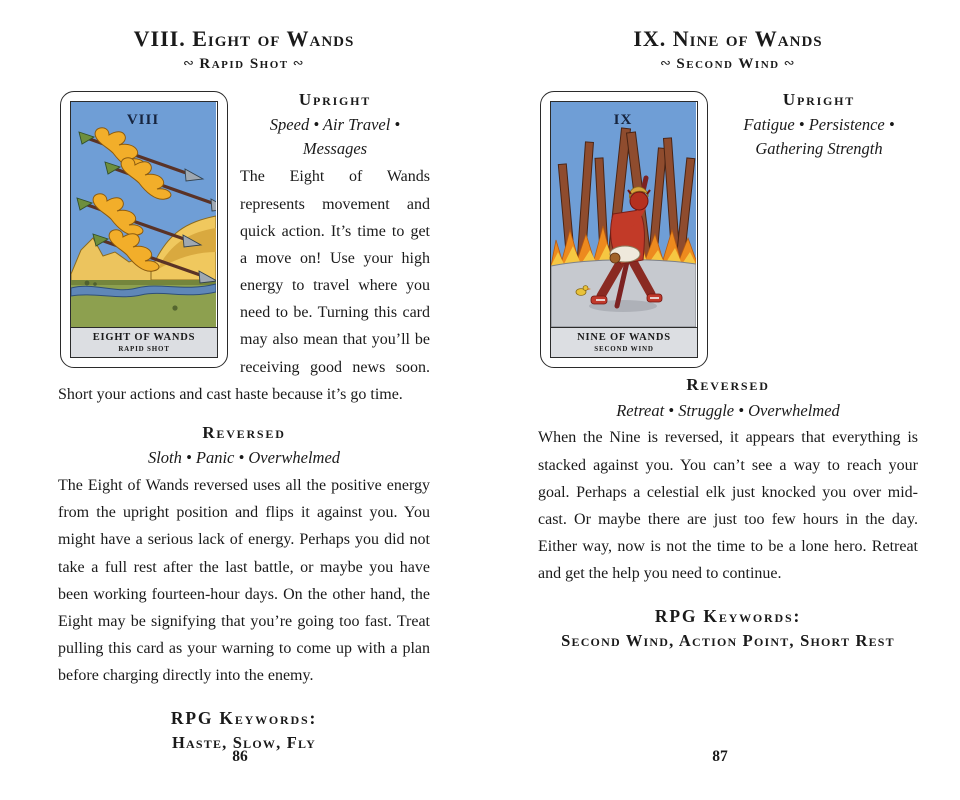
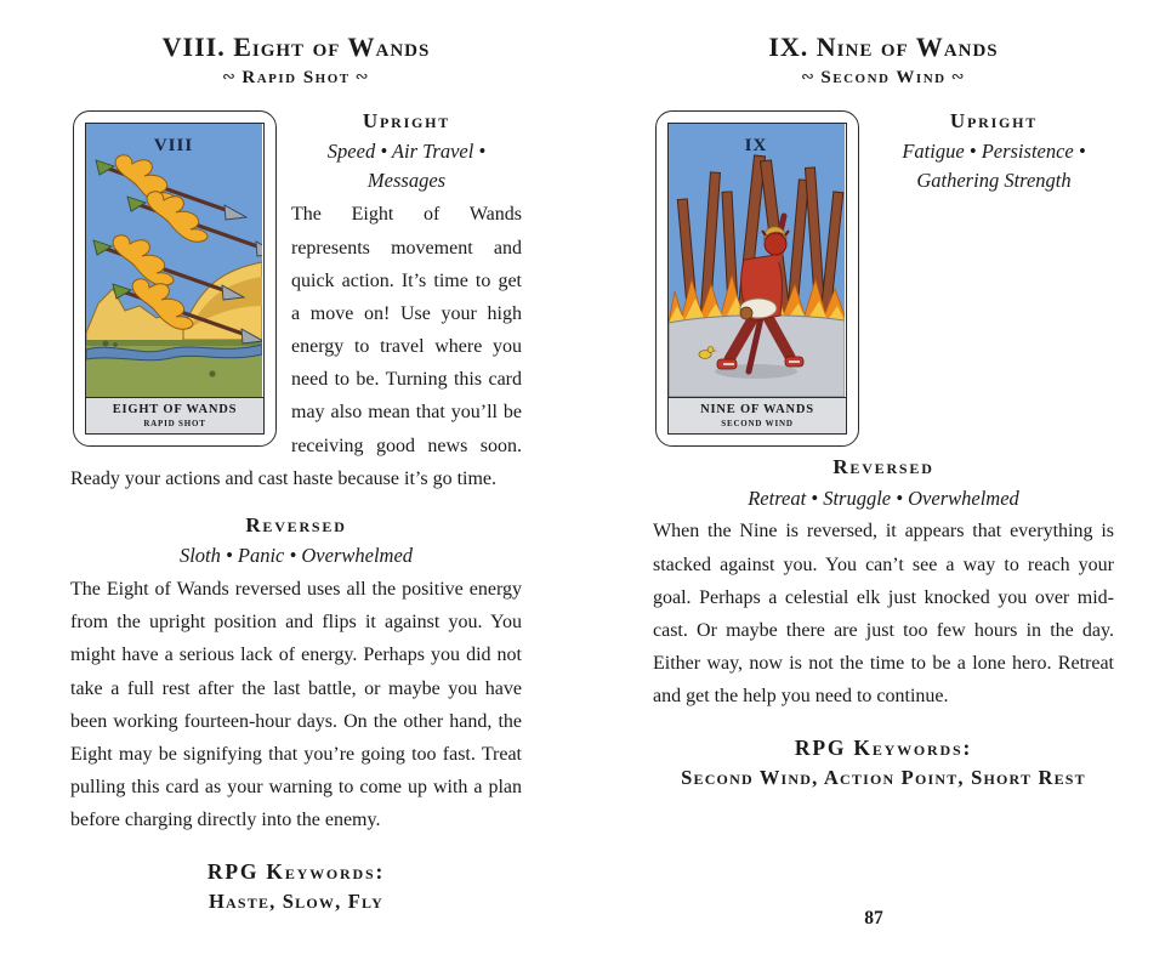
  VIII. Eight of Wands
  ∾ Rapid Shot ∾
  VIII
  EIGHT OF WANDS
  RAPID SHOT
  Upright
  Speed • Air Travel • Messages
- The Eight of Wands represents movement and quick action. It’s time to get a move on! Use your high energy to travel where you need to be. Turning this card may also mean that you’ll be receiving good news soon. Short your actions and cast haste because it’s go time.
+ The Eight of Wands represents movement and quick action. It’s time to get a move on! Use your high energy to travel where you need to be. Turning this card may also mean that you’ll be receiving good news soon. Ready your actions and cast haste because it’s go time.
  Reversed
  Sloth • Panic • Overwhelmed
  The Eight of Wands reversed uses all the positive energy from the upright position and flips it against you. You might have a serious lack of energy. Perhaps you did not take a full rest after the last battle, or maybe you have been working fourteen-hour days. On the other hand, the Eight may be signifying that you’re going too fast. Treat pulling this card as your warning to come up with a plan before charging directly into the enemy.
  RPG Keywords:
  Haste, Slow, Fly
- 86
  IX. Nine of Wands
  ∾ Second Wind ∾
  IX
  NINE OF WANDS
  SECOND WIND
  Upright
  Fatigue • Persistence • Gathering Strength
  Reversed
  Retreat • Struggle • Overwhelmed
  When the Nine is reversed, it appears that everything is stacked against you. You can’t see a way to reach your goal. Perhaps a celestial elk just knocked you over mid-cast. Or maybe there are just too few hours in the day. Either way, now is not the time to be a lone hero. Retreat and get the help you need to continue.
  RPG Keywords:
  Second Wind, Action Point, Short Rest
  87
